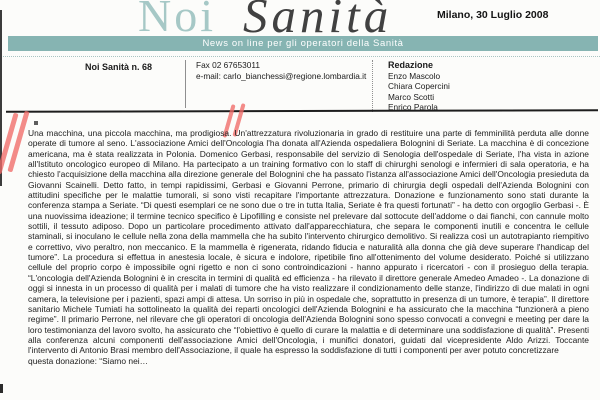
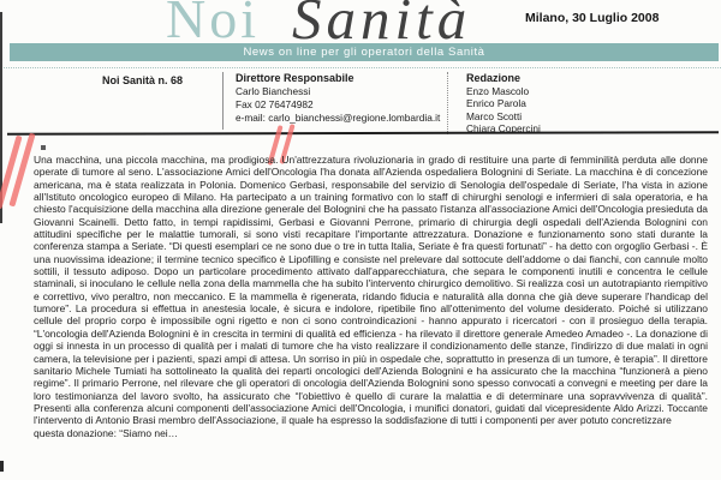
  Noi
  Sanità
  Milano, 30 Luglio 2008
  News on line per gli operatori della Sanità
  Noi Sanità n. 68
+ Direttore Responsabile
+ Carlo Bianchessi
- Fax 02 67653011
+ Fax 02 76474982
  e-mail: carlo_bianchessi@regione.lombardia.it
  Redazione
  Enzo Mascolo
- Chiara Copercini
+ Enrico Parola
  Marco Scotti
- Enrico Parola
+ Chiara Copercini
- Una macchina, una piccola macchina, ma prodigiosa. Un'attrezzatura rivoluzionaria in grado di restituire una parte di femminilità perduta alle donne operate di tumore al seno. L'associazione Amici dell'Oncologia l'ha donata all'Azienda ospedaliera Bolognini di Seriate. La macchina è di concezione americana, ma è stata realizzata in Polonia. Domenico Gerbasi, responsabile del servizio di Senologia dell'ospedale di Seriate, l'ha vista in azione all'Istituto oncologico europeo di Milano. Ha partecipato a un training formativo con lo staff di chirurghi senologi e infermieri di sala operatoria, e ha chiesto l'acquisizione della macchina alla direzione generale del Bolognini che ha passato l'istanza all'associazione Amici dell'Oncologia presieduta da Giovanni Scainelli. Detto fatto, in tempi rapidissimi, Gerbasi e Giovanni Perrone, primario di chirurgia degli ospedali dell'Azienda Bolognini con attitudini specifiche per le malattie tumorali, si sono visti recapitare l'importante attrezzatura. Donazione e funzionamento sono stati durante la conferenza stampa a Seriate. “Di questi esemplari ce ne sono due o tre in tutta Italia, Seriate è fra questi fortunati” - ha detto con orgoglio Gerbasi -. È una nuovissima ideazione; il termine tecnico specifico è Lipofilling e consiste nel prelevare dal sottocute dell'addome o dai fianchi, con cannule molto sottili, il tessuto adiposo. Dopo un particolare procedimento attivato dall'apparecchiatura, che separa le componenti inutili e concentra le cellule staminali, si inoculano le cellule nella zona della mammella che ha subito l'intervento chirurgico demolitivo. Si realizza così un autotrapianto riempitivo e correttivo, vivo peraltro, non meccanico. E la mammella è rigenerata, ridando fiducia e naturalità alla donna che già deve superare l'handicap del tumore”. La procedura si effettua in anestesia locale, è sicura e indolore, ripetibile fino all'ottenimento del volume desiderato. Poiché si utilizzano cellule del proprio corpo è impossibile ogni rigetto e non ci sono controindicazioni - hanno appurato i ricercatori - con il prosieguo della terapia. “L'oncologia dell'Azienda Bolognini è in crescita in termini di qualità ed efficienza - ha rilevato il direttore generale Amedeo Amadeo -. La donazione di oggi si innesta in un processo di qualità per i malati di tumore che ha visto realizzare il condizionamento delle stanze, l'indirizzo di due malati in ogni camera, la televisione per i pazienti, spazi ampi di attesa. Un sorriso in più in ospedale che, soprattutto in presenza di un tumore, è terapia”. Il direttore sanitario Michele Tumiati ha sottolineato la qualità dei reparti oncologici dell'Azienda Bolognini e ha assicurato che la macchina “funzionerà a pieno regime”. Il primario Perrone, nel rilevare che gli operatori di oncologia dell'Azienda Bolognini sono spesso convocati a convegni e meeting per dare la loro testimonianza del lavoro svolto, ha assicurato che “l'obiettivo è quello di curare la malattia e di determinare una soddisfazione di qualità”. Presenti alla conferenza alcuni componenti dell'associazione Amici dell'Oncologia, i munifici donatori, guidati dal vicepresidente Aldo Arizzi. Toccante l'intervento di Antonio Brasi membro dell'Associazione, il quale ha espresso la soddisfazione di tutti i componenti per aver potuto concretizzare
+ Una macchina, una piccola macchina, ma prodigiosa. Un'attrezzatura rivoluzionaria in grado di restituire una parte di femminilità perduta alle donne operate di tumore al seno. L'associazione Amici dell'Oncologia l'ha donata all'Azienda ospedaliera Bolognini di Seriate. La macchina è di concezione americana, ma è stata realizzata in Polonia. Domenico Gerbasi, responsabile del servizio di Senologia dell'ospedale di Seriate, l'ha vista in azione all'Istituto oncologico europeo di Milano. Ha partecipato a un training formativo con lo staff di chirurghi senologi e infermieri di sala operatoria, e ha chiesto l'acquisizione della macchina alla direzione generale del Bolognini che ha passato l'istanza all'associazione Amici dell'Oncologia presieduta da Giovanni Scainelli. Detto fatto, in tempi rapidissimi, Gerbasi e Giovanni Perrone, primario di chirurgia degli ospedali dell'Azienda Bolognini con attitudini specifiche per le malattie tumorali, si sono visti recapitare l'importante attrezzatura. Donazione e funzionamento sono stati durante la conferenza stampa a Seriate. “Di questi esemplari ce ne sono due o tre in tutta Italia, Seriate è fra questi fortunati” - ha detto con orgoglio Gerbasi -. È una nuovissima ideazione; il termine tecnico specifico è Lipofilling e consiste nel prelevare dal sottocute dell'addome o dai fianchi, con cannule molto sottili, il tessuto adiposo. Dopo un particolare procedimento attivato dall'apparecchiatura, che separa le componenti inutili e concentra le cellule staminali, si inoculano le cellule nella zona della mammella che ha subito l'intervento chirurgico demolitivo. Si realizza così un autotrapianto riempitivo e correttivo, vivo peraltro, non meccanico. E la mammella è rigenerata, ridando fiducia e naturalità alla donna che già deve superare l'handicap del tumore”. La procedura si effettua in anestesia locale, è sicura e indolore, ripetibile fino all'ottenimento del volume desiderato. Poiché si utilizzano cellule del proprio corpo è impossibile ogni rigetto e non ci sono controindicazioni - hanno appurato i ricercatori - con il prosieguo della terapia. “L'oncologia dell'Azienda Bolognini è in crescita in termini di qualità ed efficienza - ha rilevato il direttore generale Amedeo Amadeo -. La donazione di oggi si innesta in un processo di qualità per i malati di tumore che ha visto realizzare il condizionamento delle stanze, l'indirizzo di due malati in ogni camera, la televisione per i pazienti, spazi ampi di attesa. Un sorriso in più in ospedale che, soprattutto in presenza di un tumore, è terapia”. Il direttore sanitario Michele Tumiati ha sottolineato la qualità dei reparti oncologici dell'Azienda Bolognini e ha assicurato che la macchina “funzionerà a pieno regime”. Il primario Perrone, nel rilevare che gli operatori di oncologia dell'Azienda Bolognini sono spesso convocati a convegni e meeting per dare la loro testimonianza del lavoro svolto, ha assicurato che “l'obiettivo è quello di curare la malattia e di determinare una sopravvivenza di qualità”. Presenti alla conferenza alcuni componenti dell'associazione Amici dell'Oncologia, i munifici donatori, guidati dal vicepresidente Aldo Arizzi. Toccante l'intervento di Antonio Brasi membro dell'Associazione, il quale ha espresso la soddisfazione di tutti i componenti per aver potuto concretizzare
  questa donazione: “Siamo nei…
